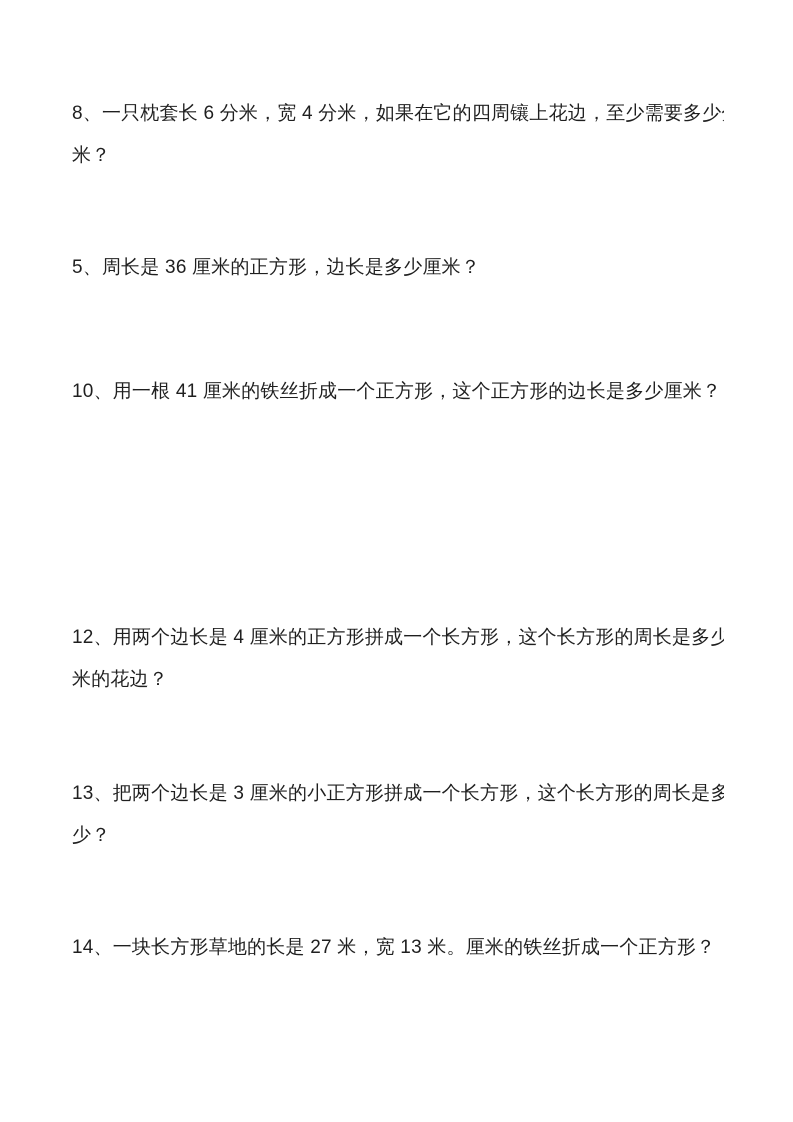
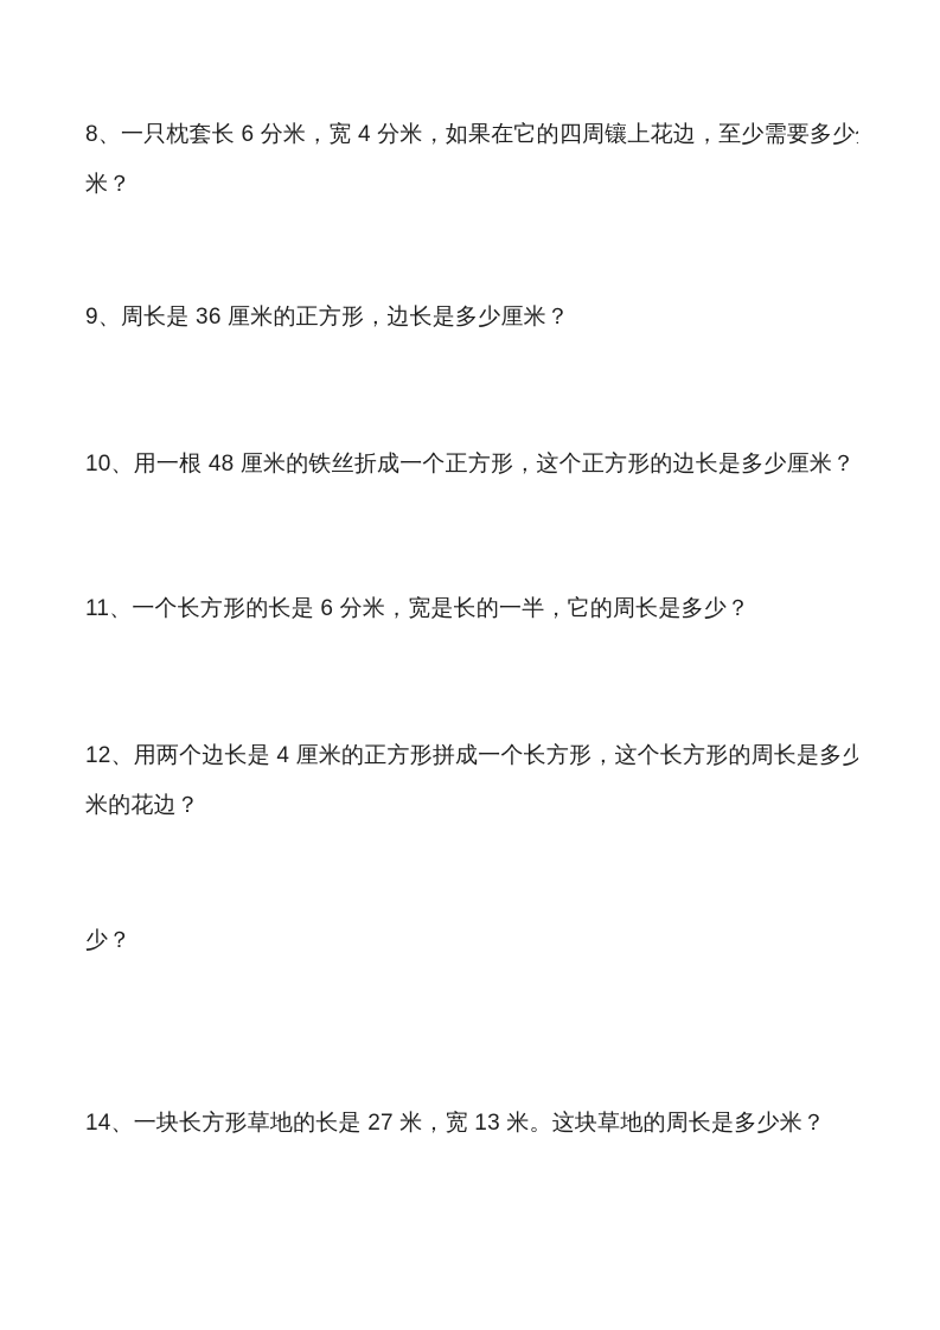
  8、一只枕套长 6 分米，宽 4 分米，如果在它的四周镶上花边，至少需要多少
  米？
- 5、周长是 36 厘米的正方形，边长是多少厘米？
+ 9、周长是 36 厘米的正方形，边长是多少厘米？
- 10、用一根 41 厘米的铁丝折成一个正方形，这个正方形的边长是多少厘米？
+ 10、用一根 48 厘米的铁丝折成一个正方形，这个正方形的边长是多少厘米？
+ 11、一个长方形的长是 6 分米，宽是长的一半，它的周长是多少？
  12、用两个边长是 4 厘米的正方形拼成一个长方形，这个长方形的周长是多少
  米的花边？
- 13、把两个边长是 3 厘米的小正方形拼成一个长方形，这个长方形的周长是多
  少？
- 14、一块长方形草地的长是 27 米，宽 13 米。厘米的铁丝折成一个正方形？
+ 14、一块长方形草地的长是 27 米，宽 13 米。这块草地的周长是多少米？
